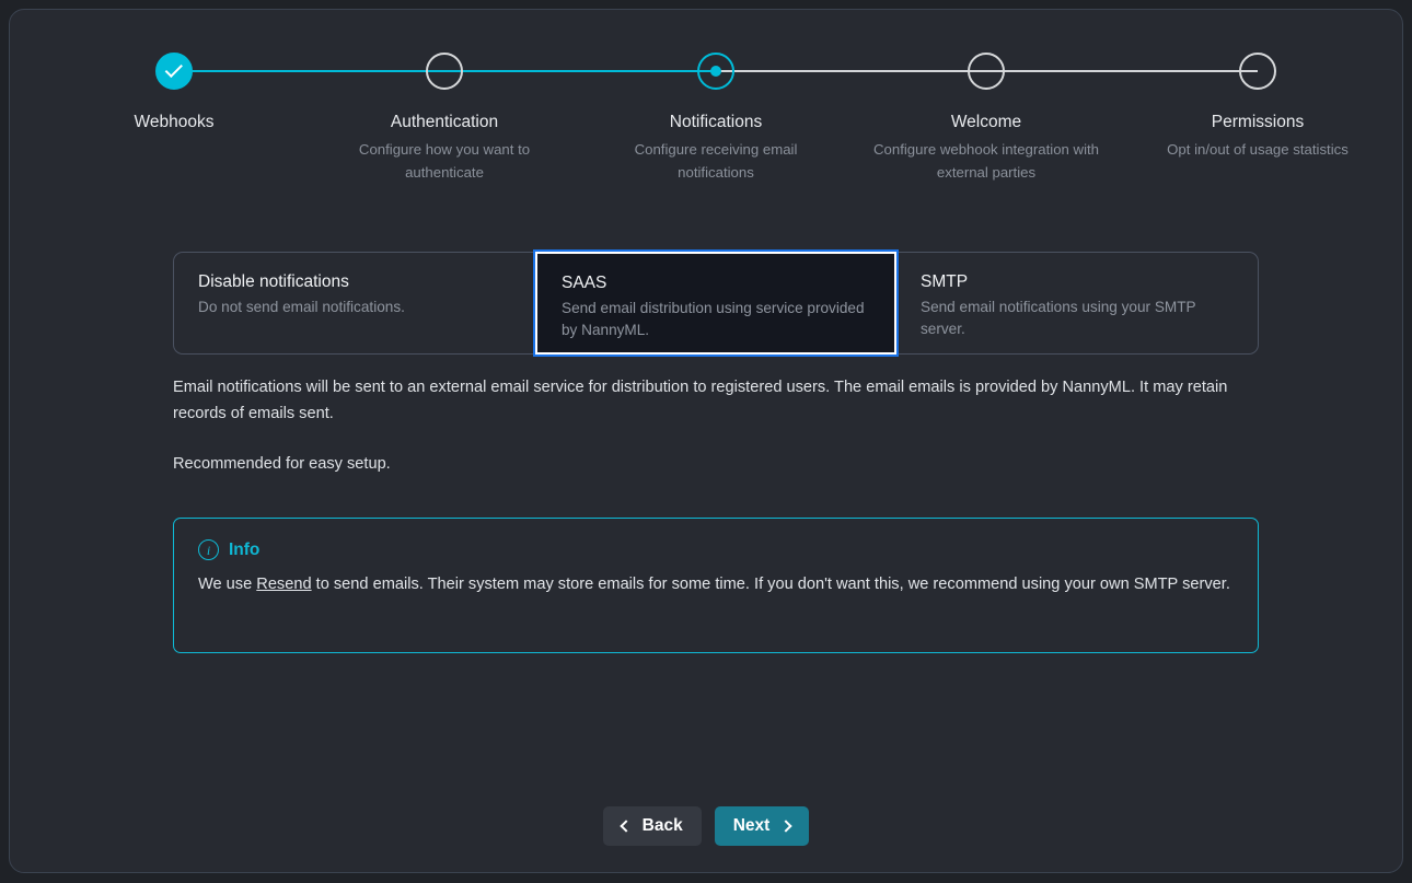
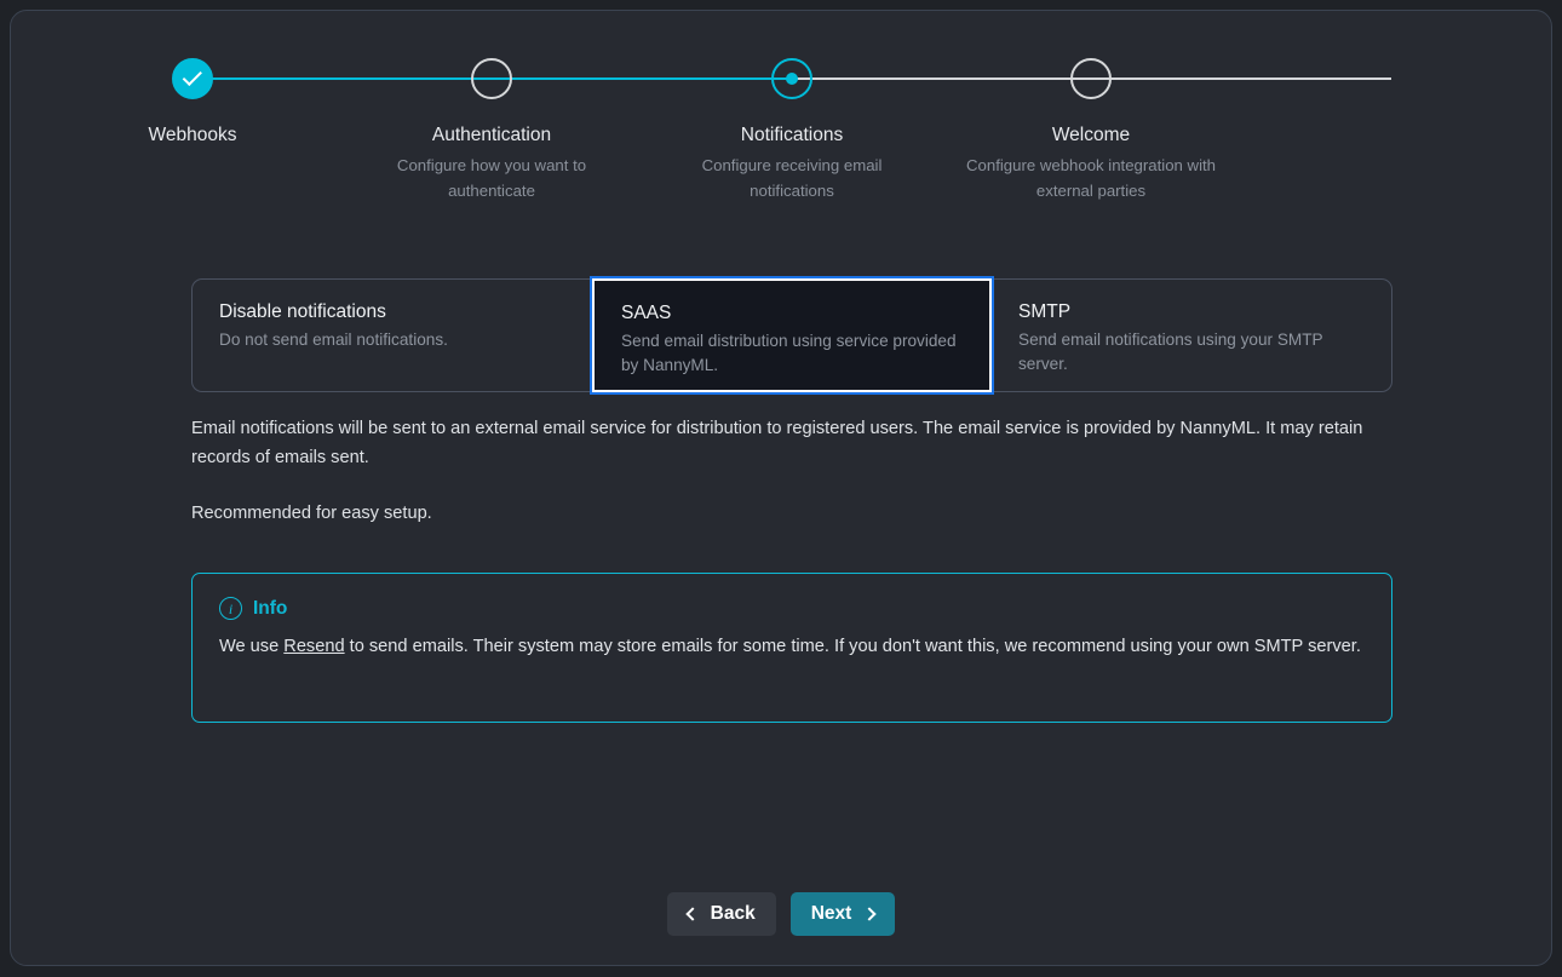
  Webhooks
  Authentication
  Configure how you want to authenticate
  Notifications
  Configure receiving email notifications
  Welcome
  Configure webhook integration with external parties
- Permissions
- Opt in/out of usage statistics
  Disable notifications
  Do not send email notifications.
  SAAS
  Send email distribution using service provided by NannyML.
  SMTP
  Send email notifications using your SMTP server.
- Email notifications will be sent to an external email service for distribution to registered users. The email emails is provided by NannyML. It may retain records of emails sent.
+ Email notifications will be sent to an external email service for distribution to registered users. The email service is provided by NannyML. It may retain records of emails sent.
  Recommended for easy setup.
  i
  Info
  We use Resend to send emails. Their system may store emails for some time. If you don't want this, we recommend using your own SMTP server.
  Back
  Next
